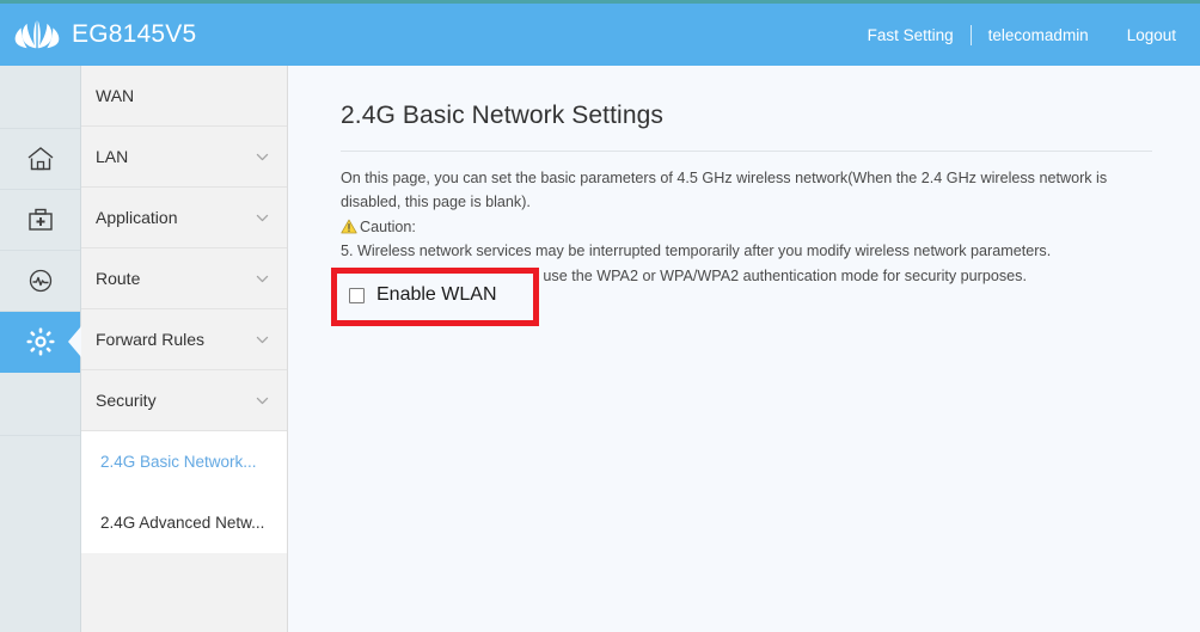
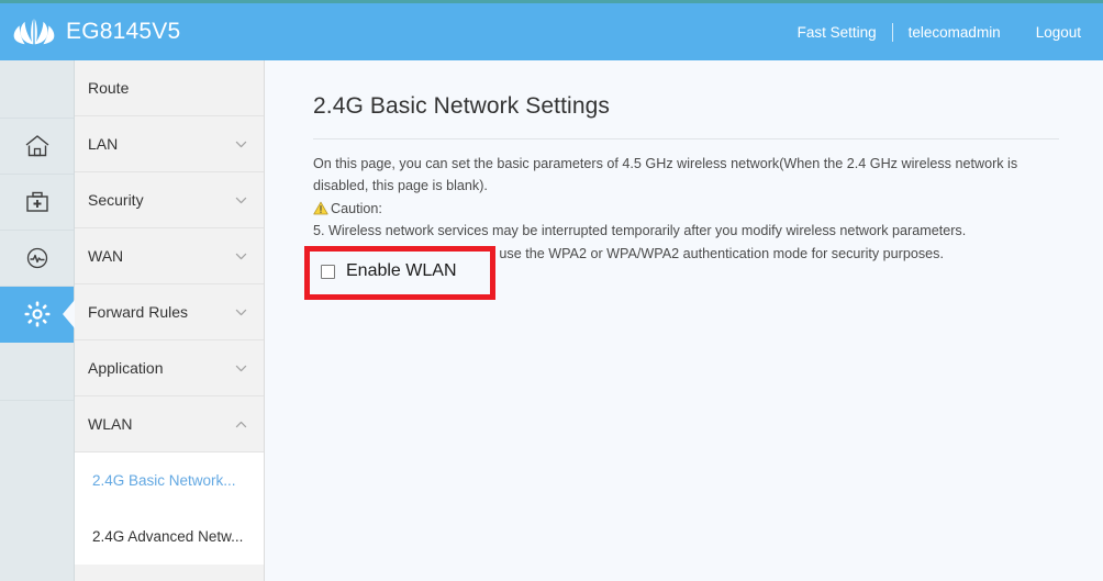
  EG8145V5
  Fast Setting
  telecomadmin
  Logout
- WAN
+ Route
  LAN
- Application
+ Security
- Route
+ WAN
  Forward Rules
- Security
+ Application
+ WLAN
  2.4G Basic Network...
  2.4G Advanced Netw...
  2.4G Basic Network Settings
  On this page, you can set the basic parameters of 4.5 GHz wireless network(When the 2.4 GHz wireless network is disabled, this page is blank).
  Caution:
  5. Wireless network services may be interrupted temporarily after you modify wireless network parameters.
  use the WPA2 or WPA/WPA2 authentication mode for security purposes.
  Enable WLAN
